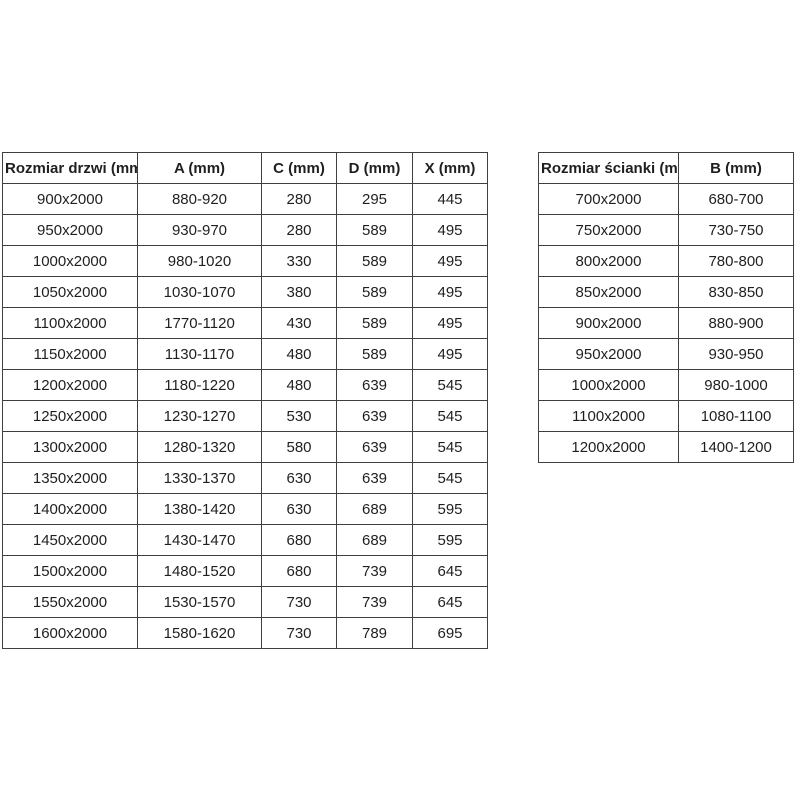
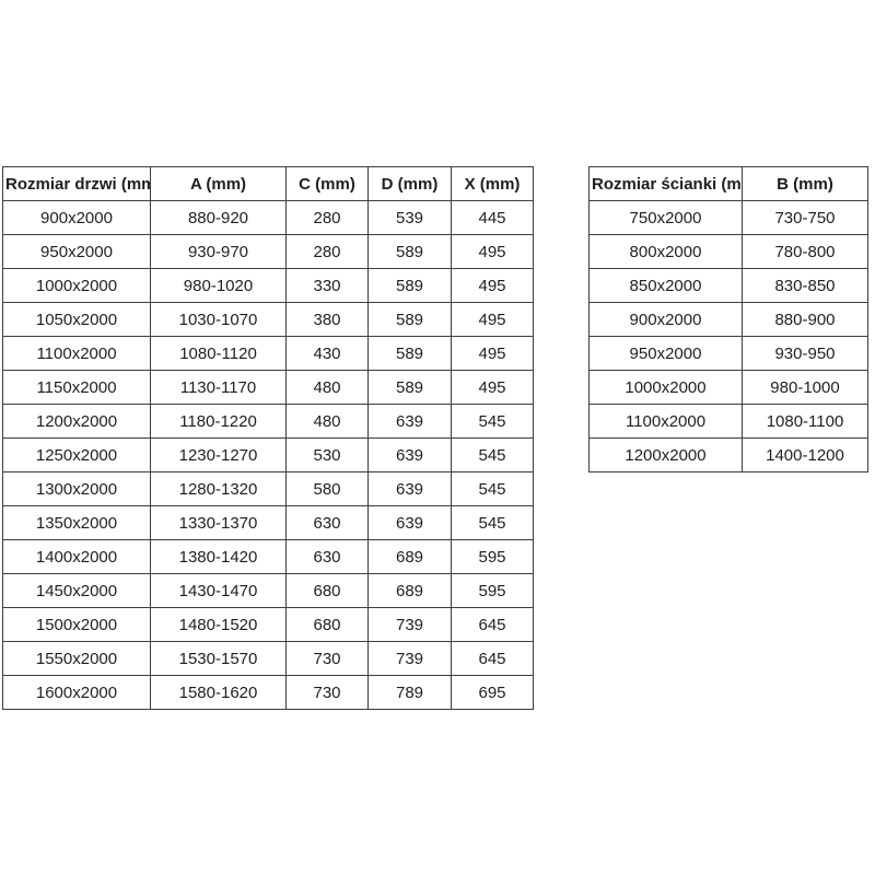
  Rozmiar drzwi (mm	A (mm)	C (mm)	D (mm)	X (mm)
- 900x2000	880-920	280	295	445
+ 900x2000	880-920	280	539	445
  950x2000	930-970	280	589	495
  1000x2000	980-1020	330	589	495
  1050x2000	1030-1070	380	589	495
- 1100x2000	1770-1120	430	589	495
+ 1100x2000	1080-1120	430	589	495
  1150x2000	1130-1170	480	589	495
  1200x2000	1180-1220	480	639	545
  1250x2000	1230-1270	530	639	545
  1300x2000	1280-1320	580	639	545
  1350x2000	1330-1370	630	639	545
  1400x2000	1380-1420	630	689	595
  1450x2000	1430-1470	680	689	595
  1500x2000	1480-1520	680	739	645
  1550x2000	1530-1570	730	739	645
  1600x2000	1580-1620	730	789	695
  Rozmiar ścianki (m	B (mm)
- 700x2000	680-700
  750x2000	730-750
  800x2000	780-800
  850x2000	830-850
  900x2000	880-900
  950x2000	930-950
  1000x2000	980-1000
  1100x2000	1080-1100
  1200x2000	1400-1200
